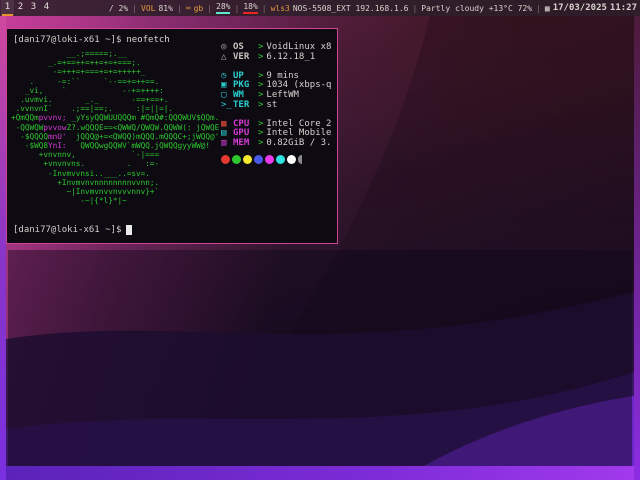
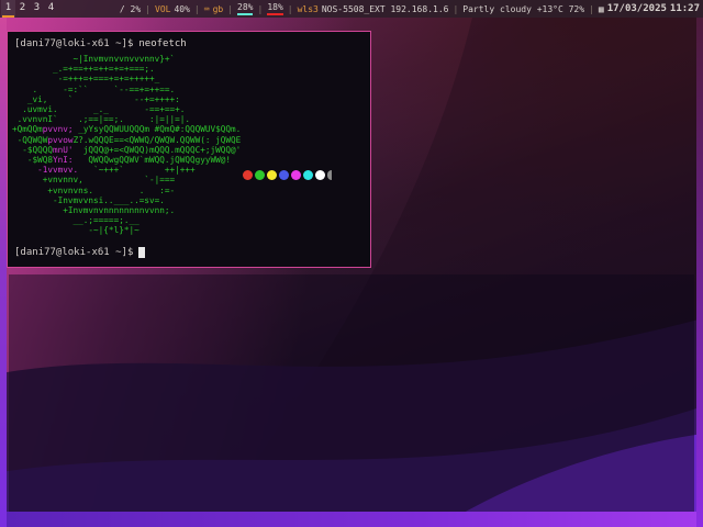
  1
  2
  3
  4
  / 2%
  |
  VOL
- 81%
+ 40%
  |
  ⌨
  gb
  |
  28%
  |
  18%
  |
  wls3
  NOS-5508_EXT 192.168.1.6
  |
  Partly cloudy +13°C 72%
  |
  ▦
  17/03/2025
  11:27
  [dani77@loki-x61 ~]$ neofetch
- __.;=====;.__
+ ~|Invmvnvvnvvvnnv}+`
  _.=+==++=++=+=+===;.
  -=+++=+===+=+=+++++_
  . -=:`` `--==+=++==.
  _vi, ` --+=++++:
  .uvmvi. _._ -==+==+.
  .vvnvnI` .;==|==;. :|=||=|.
  +QmQQmpvvnv; _yYsyQQWUUQQQm #QmQ#:QQQWUV$QQm.
  -QQWQWpvvowZ?.wQQQE==<QWWQ/QWQW.QQWW(: jQWQE
  -$QQQQmnU' jQQQ@+=<QWQQ)mQQQ.mQQQC+;jWQQ@'
  -$WQ8YnI: QWQQwgQQWV`mWQQ.jQWQQgyyWW@!
+ -1vvmvv. `~+++` ++|+++
  +vnvnnv, `-|===
  +vnvnvns. . :=-
  -Invmvvnsi..___..=sv=.
  +Invmvnvnnnnnnnnvvnn;.
- ~|Invmvnvvnvvvnnv}+`
+ __.;=====;.__
  -~|{*l}*|~
- ◎ OS > VoidLinux x8
- △ VER > 6.12.18_1
- ◷ UP > 9 mins
- ▣ PKG > 1034 (xbps-q
- ▢ WM > LeftWM
- >_TER > st
- ▦ CPU > Intel Core 2
- ▤ GPU > Intel Mobile
- ▥ MEM > 0.82GiB / 3.
  [dani77@loki-x61 ~]$
